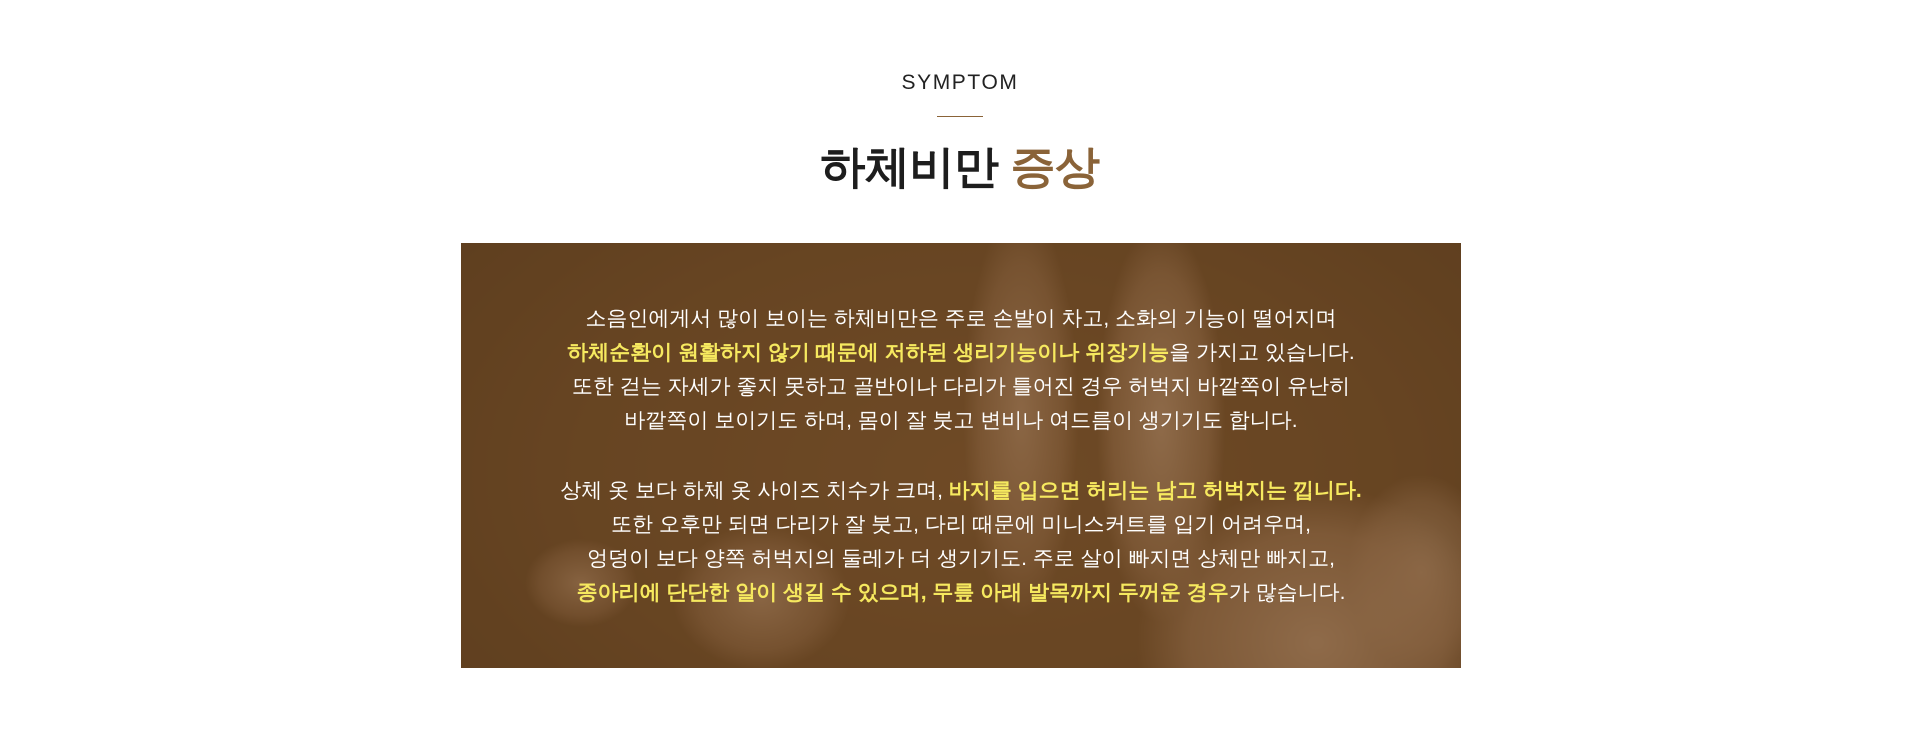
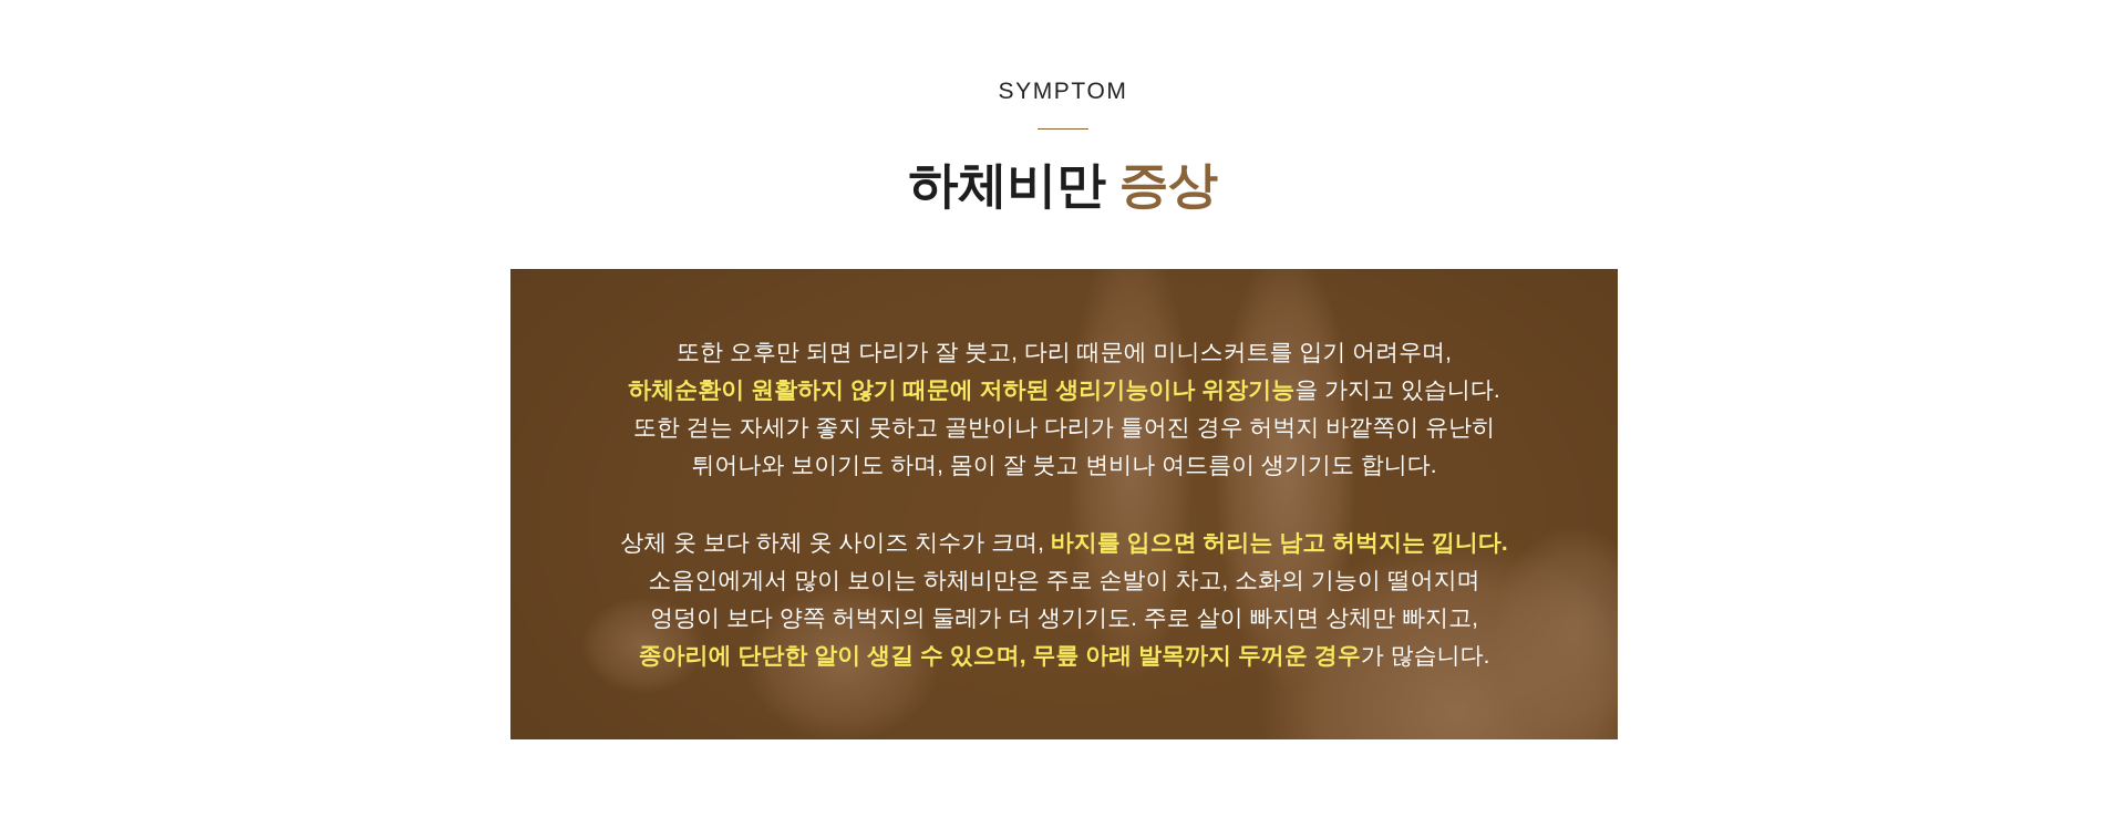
  SYMPTOM
  하체비만 증상
- 소음인에게서 많이 보이는 하체비만은 주로 손발이 차고, 소화의 기능이 떨어지며
+ 또한 오후만 되면 다리가 잘 붓고, 다리 때문에 미니스커트를 입기 어려우며,
  하체순환이 원활하지 않기 때문에 저하된 생리기능이나 위장기능을 가지고 있습니다.
  또한 걷는 자세가 좋지 못하고 골반이나 다리가 틀어진 경우 허벅지 바깥쪽이 유난히
- 바깥쪽이 보이기도 하며, 몸이 잘 붓고 변비나 여드름이 생기기도 합니다.
+ 튀어나와 보이기도 하며, 몸이 잘 붓고 변비나 여드름이 생기기도 합니다.
  상체 옷 보다 하체 옷 사이즈 치수가 크며, 바지를 입으면 허리는 남고 허벅지는 낍니다.
- 또한 오후만 되면 다리가 잘 붓고, 다리 때문에 미니스커트를 입기 어려우며,
+ 소음인에게서 많이 보이는 하체비만은 주로 손발이 차고, 소화의 기능이 떨어지며
  엉덩이 보다 양쪽 허벅지의 둘레가 더 생기기도. 주로 살이 빠지면 상체만 빠지고,
  종아리에 단단한 알이 생길 수 있으며, 무릎 아래 발목까지 두꺼운 경우가 많습니다.
